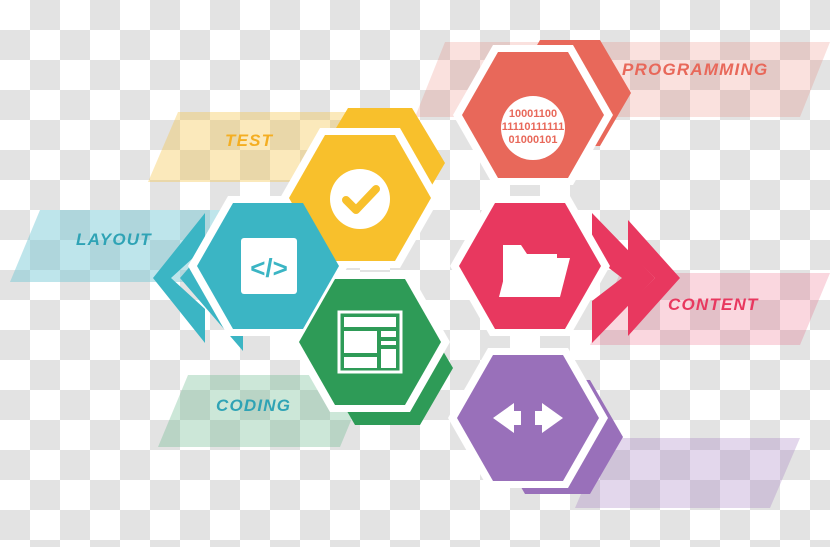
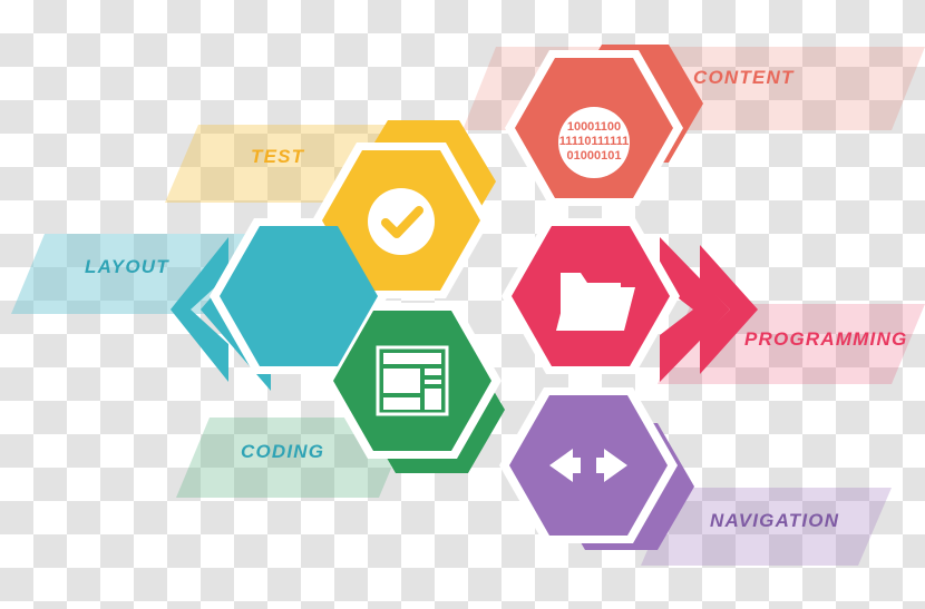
  10001100
  11110111111
  01000101
- </>
- PROGRAMMING
+ CONTENT
  TEST
  LAYOUT
- CONTENT
+ PROGRAMMING
  CODING
+ NAVIGATION
